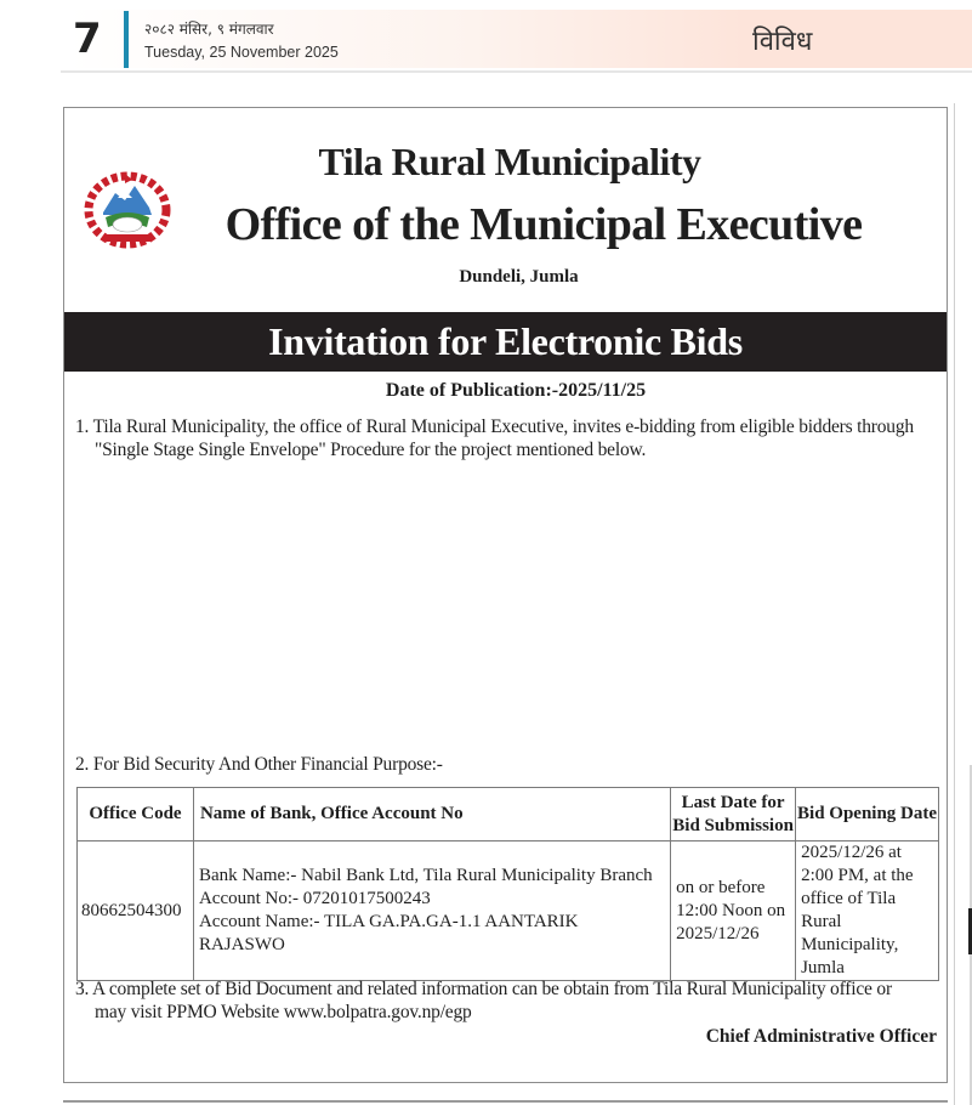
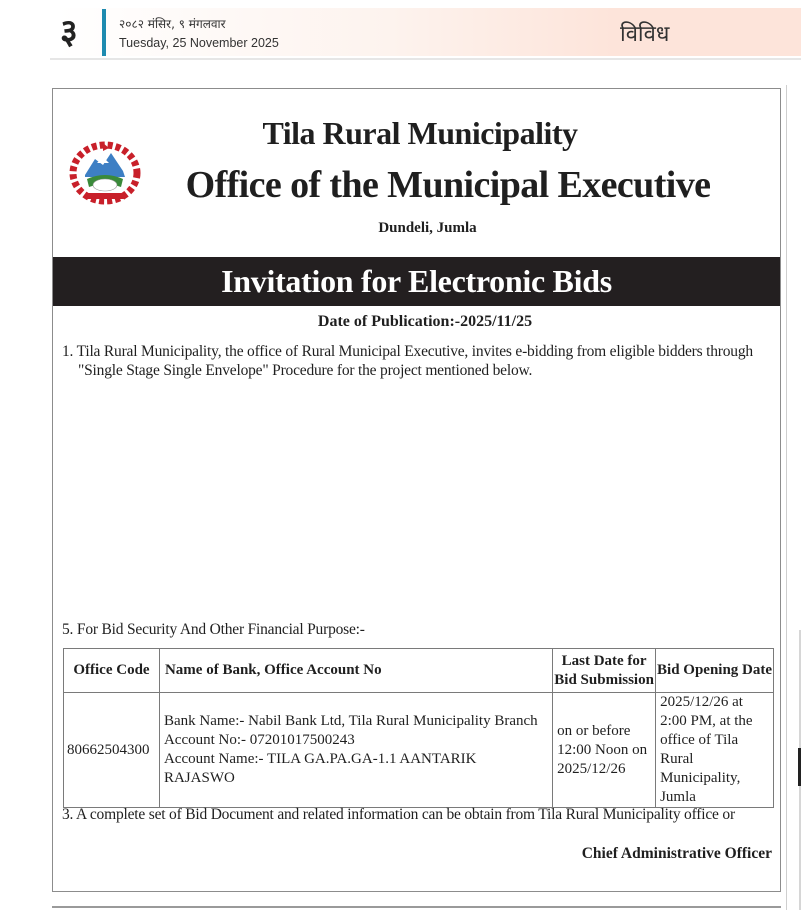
- 7
+ ३
  २०८२ मंसिर, ९ मंगलवार
  Tuesday, 25 November 2025
  विविध
  Tila Rural Municipality
  Office of the Municipal Executive
  Dundeli, Jumla
  Invitation for Electronic Bids
  Date of Publication:-2025/11/25
  1. Tila Rural Municipality, the office of Rural Municipal Executive, invites e-bidding from eligible bidders through
  "Single Stage Single Envelope" Procedure for the project mentioned below.
- 2. For Bid Security And Other Financial Purpose:-
+ 5. For Bid Security And Other Financial Purpose:-
  Office Code	Name of Bank, Office Account No	Last Date for Bid Submission	Bid Opening Date
  80662504300	Bank Name:- Nabil Bank Ltd, Tila Rural Municipality Branch Account No:- 07201017500243 Account Name:- TILA GA.PA.GA-1.1 AANTARIK RAJASWO	on or before 12:00 Noon on 2025/12/26	2025/12/26 at 2:00 PM, at the office of Tila Rural Municipality, Jumla
  3. A complete set of Bid Document and related information can be obtain from Tila Rural Municipality office or
- may visit PPMO Website www.bolpatra.gov.np/egp
  Chief Administrative Officer
